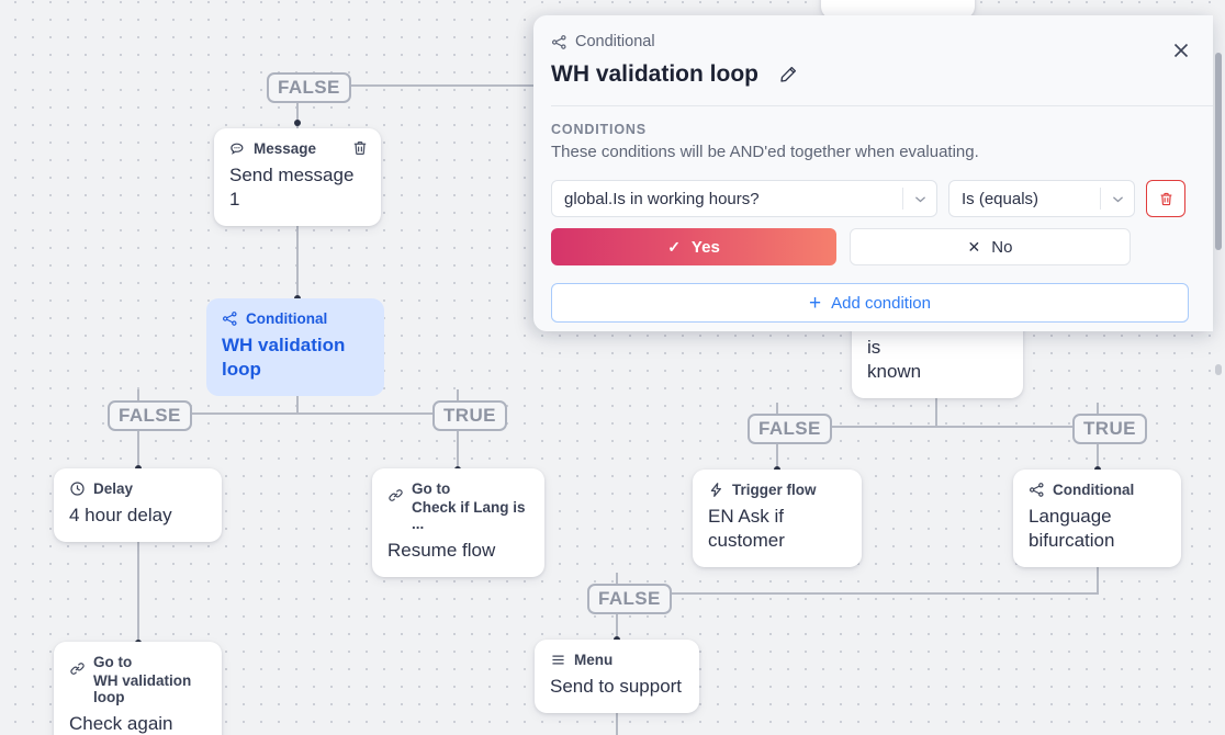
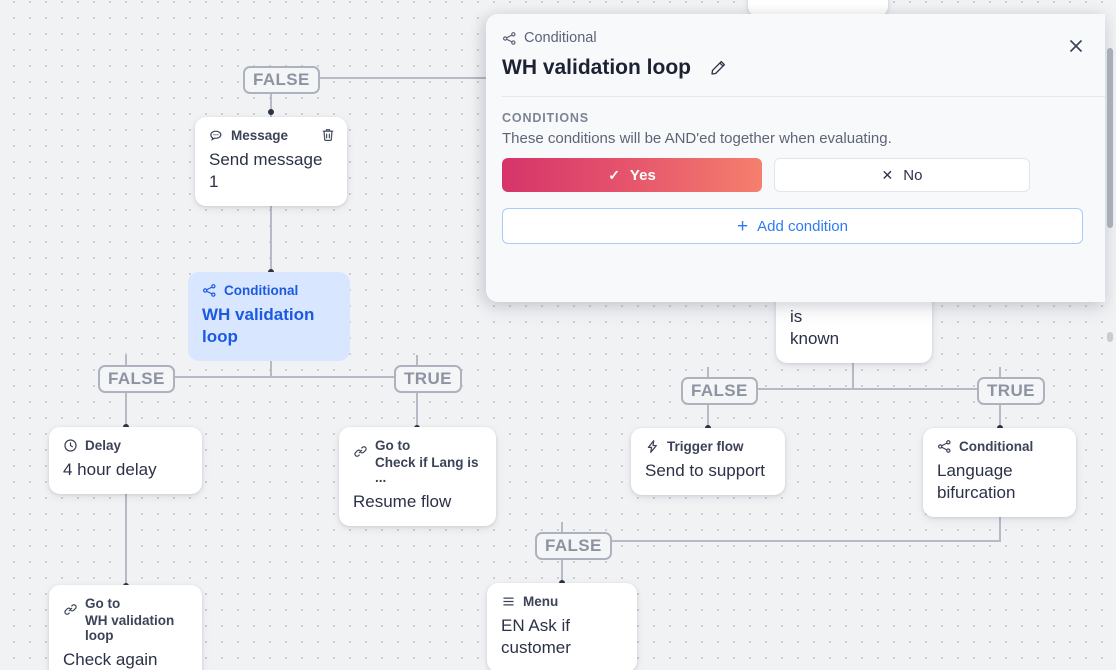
  FALSE
  FALSE
  TRUE
  FALSE
  TRUE
  FALSE
  Message
  Send message 1
  Conditional
  WH validation loop
  Delay
  4 hour delay
  Go to
  Check if Lang is ...
  Resume flow
  known
  Trigger flow
- EN Ask if customer
+ Send to support
  Conditional
  Language
  bifurcation
  Go to
  WH validation loop
  Check again
  Menu
- Send to support
+ EN Ask if customer
  Conditional
  WH validation loop
  CONDITIONS
  These conditions will be AND'ed together when evaluating.
- global.Is in working hours?
- Is (equals)
  ✓
  Yes
  ✕
  No
  +
  Add condition
